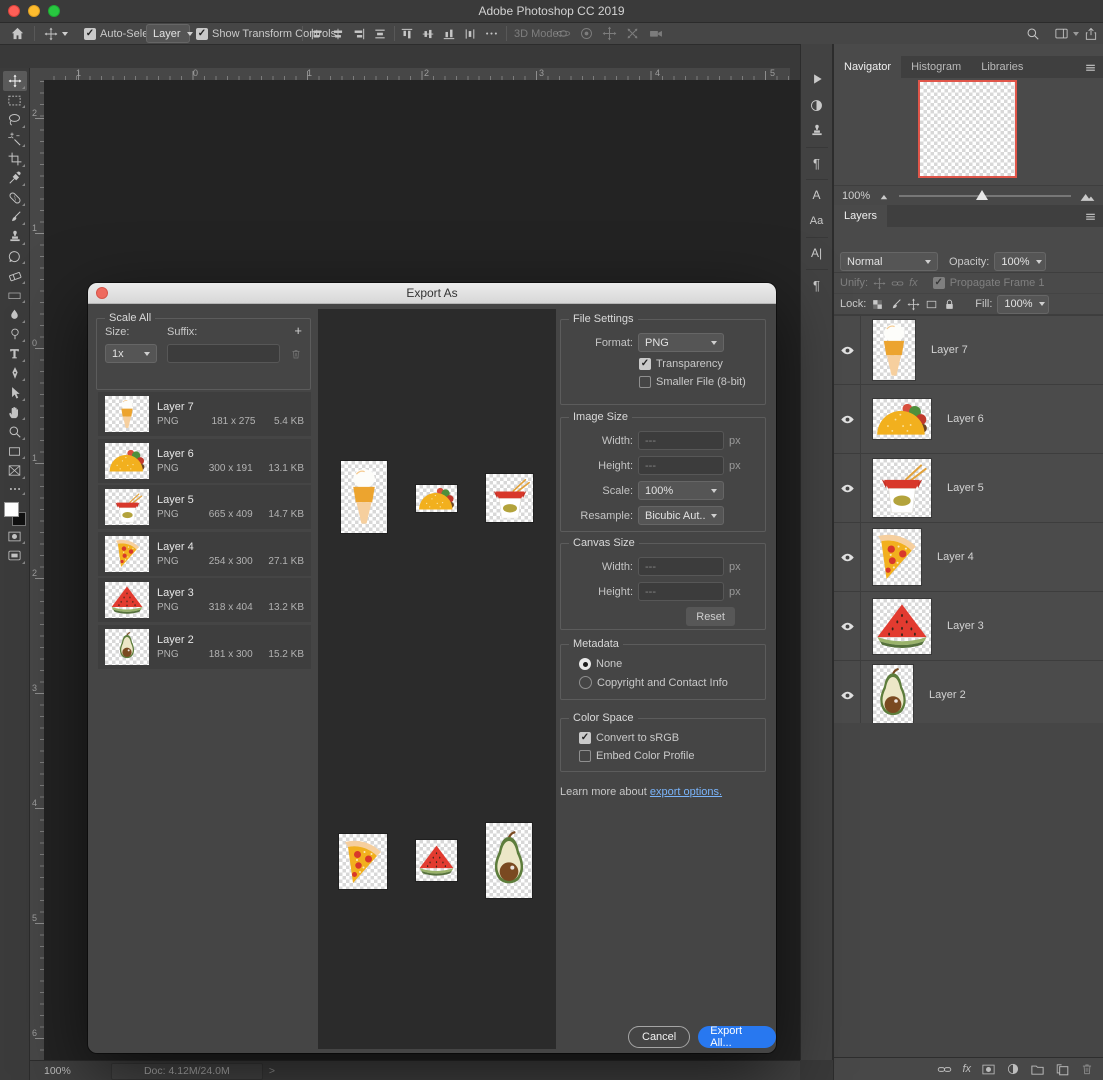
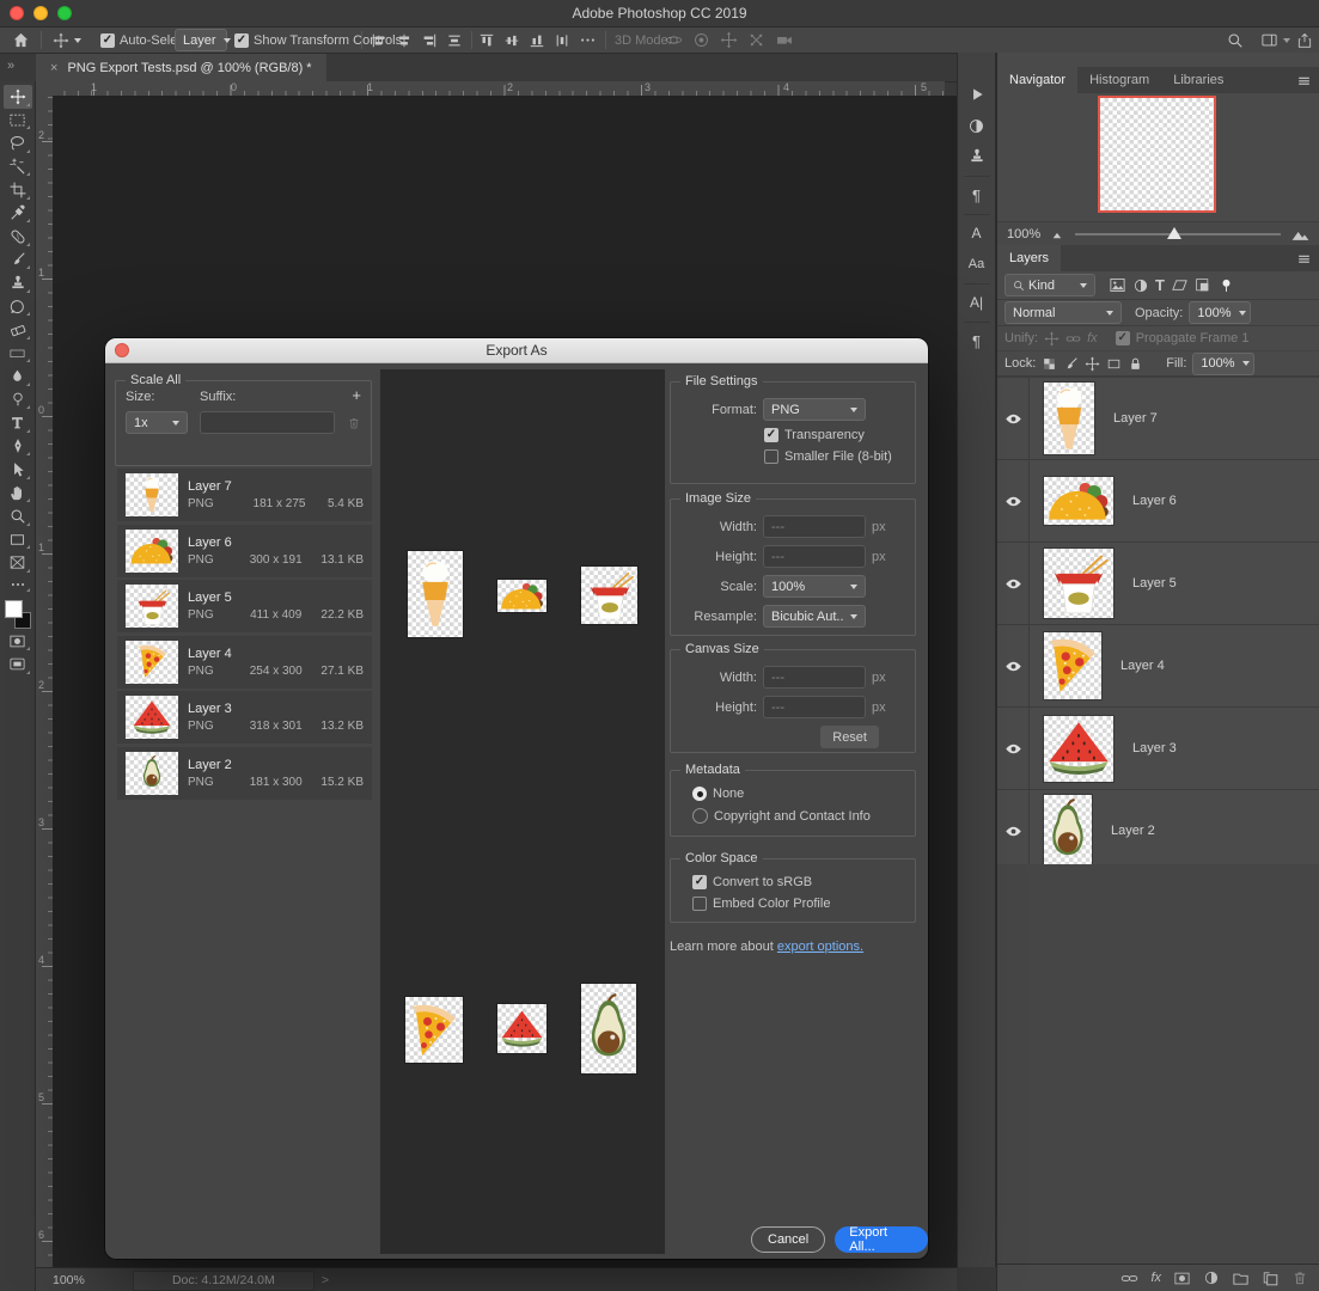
  Adobe Photoshop CC 2019
  ✓
  Layer
  ✓
  Show Transform Cotrols
  3D Mode:
+ »
+ ×
+ PNG Export Tests.psd @ 100% (RGB/8) *
  1
  0
  1
  2
  3
  4
  5
  2
  1
  0
  1
  2
  3
  4
  5
  6
  100%
  Doc: 4.12M/24.0M
  >
  ¶
  A
  Aa
  A|
  ¶
  Navigator
  Histogram
  Libraries
  100%
  Layers
+ Kind
+ T
  Normal
  Opacity:
  100%
  Unify:
  fx
  ✓
  Propagate Frame 1
  Lock:
  Fill:
  100%
  Layer 7
  Layer 6
  Layer 5
  Layer 4
  Layer 3
  Layer 2
  fx
  Export As
  Scale All
  Size:
  Suffix:
  +
  1x
  Layer 7
  PNG
  181 x 275
  5.4 KB
  Layer 6
  PNG
  300 x 191
  13.1 KB
  Layer 5
  PNG
- 665 x 409
+ 411 x 409
- 14.7 KB
+ 22.2 KB
  Layer 4
  PNG
  254 x 300
  27.1 KB
  Layer 3
  PNG
- 318 x 404
+ 318 x 301
  13.2 KB
  Layer 2
  PNG
  181 x 300
  15.2 KB
  File Settings
  Format:
  PNG
  ✓
  Transparency
  Smaller File (8-bit)
  Image Size
  Width:
  ---
  px
  Height:
  ---
  px
  Scale:
  100%
  Resample:
  Bicubic Aut..
  Canvas Size
  Width:
  ---
  px
  Height:
  ---
  px
  Reset
  Metadata
  None
  Copyright and Contact Info
  Color Space
  ✓
  Convert to sRGB
  Embed Color Profile
  Learn more about export options.
  Cancel
  Export All...
